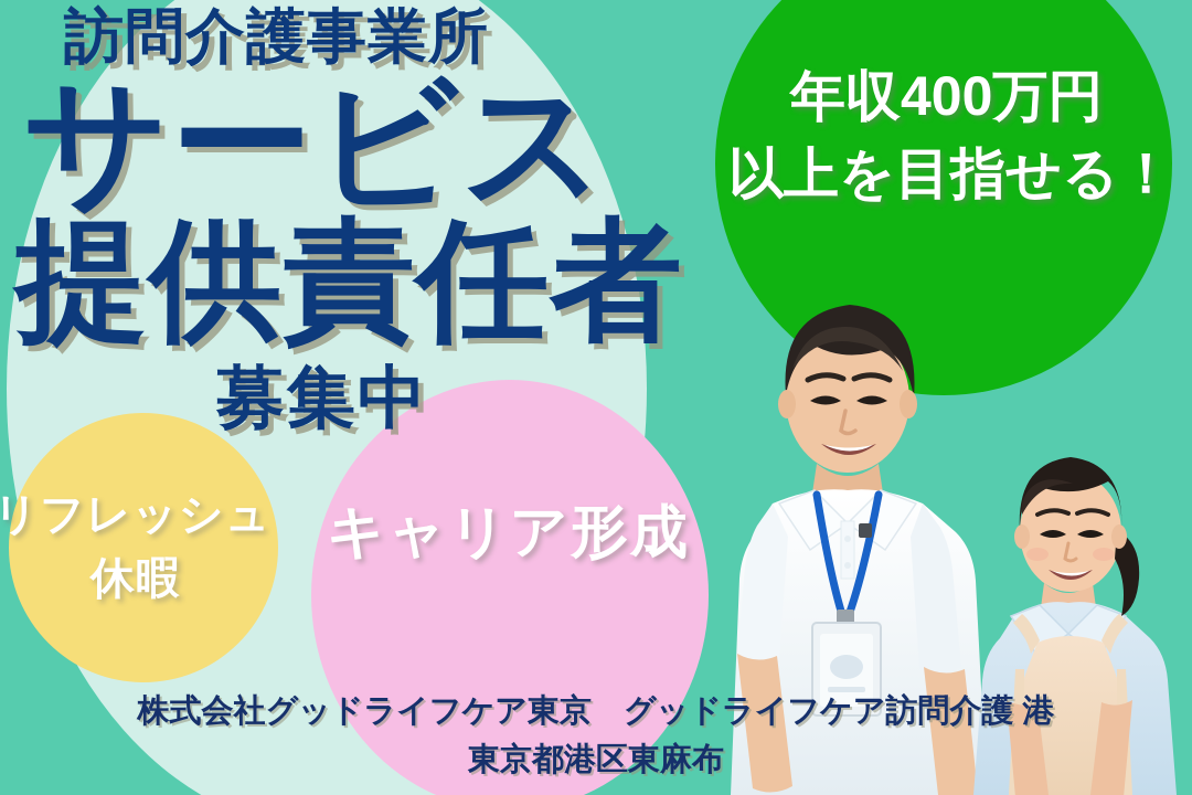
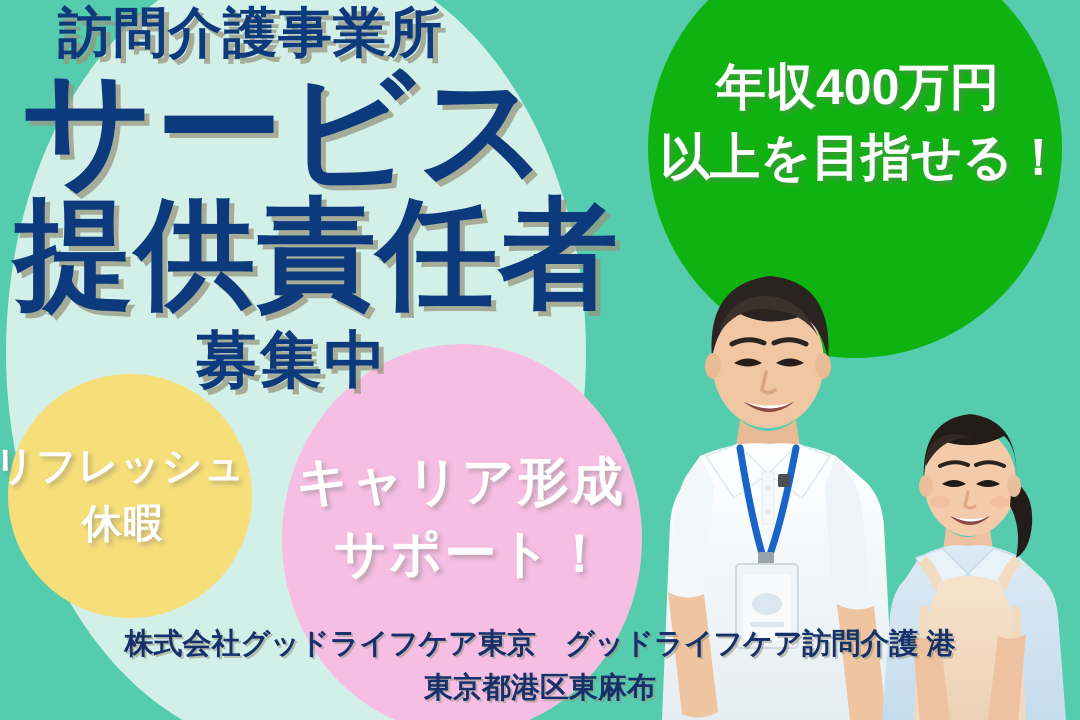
  訪問介護事業所
  サービス
  提供責任者
  募集中
  年収400万円
  以上を目指せる！
  リフレッシュ
  休暇
  キャリア形成
+ サポート！
  株式会社グッドライフケア東京 グッドライフケア訪問介護 港
  東京都港区東麻布
